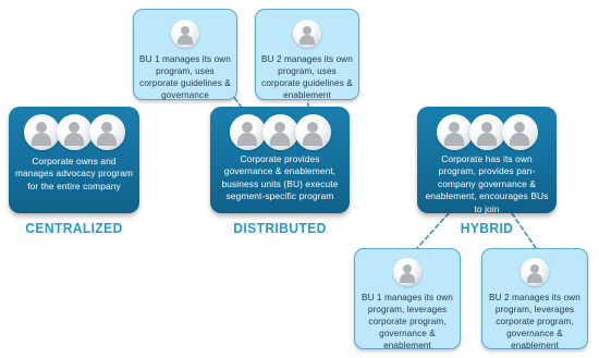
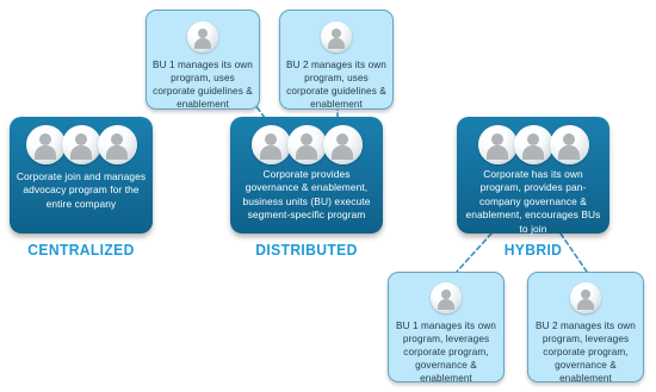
- BU 1 manages its own program, uses corporate guidelines & governance
+ BU 1 manages its own program, uses corporate guidelines & enablement
  BU 2 manages its own program, uses corporate guidelines & enablement
- Corporate owns and manages advocacy program for the entire company
+ Corporate join and manages advocacy program for the entire company
  CENTRALIZED
  Corporate provides governance & enablement, business units (BU) execute segment-specific program
  DISTRIBUTED
  Corporate has its own program, provides pan-company governance & enablement, encourages BUs to join
  HYBRID
  BU 1 manages its own program, leverages corporate program, governance & enablement
  BU 2 manages its own program, leverages corporate program, governance & enablement
